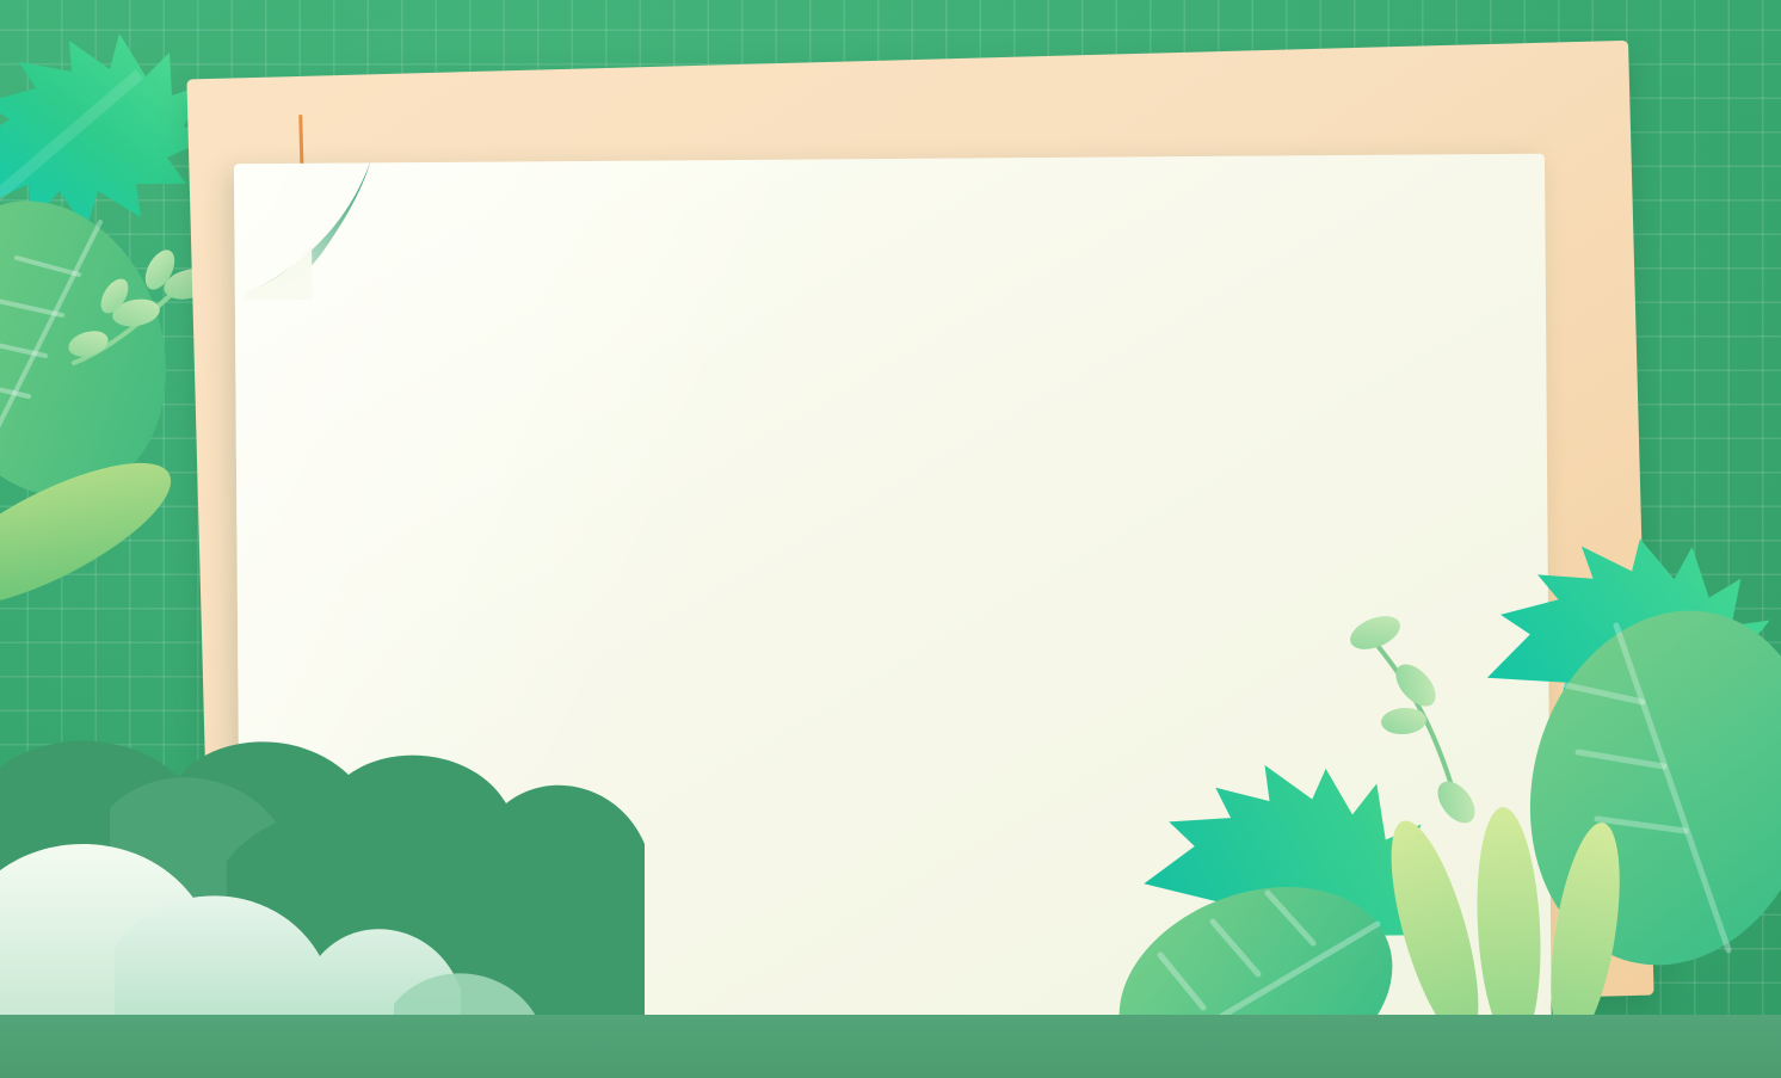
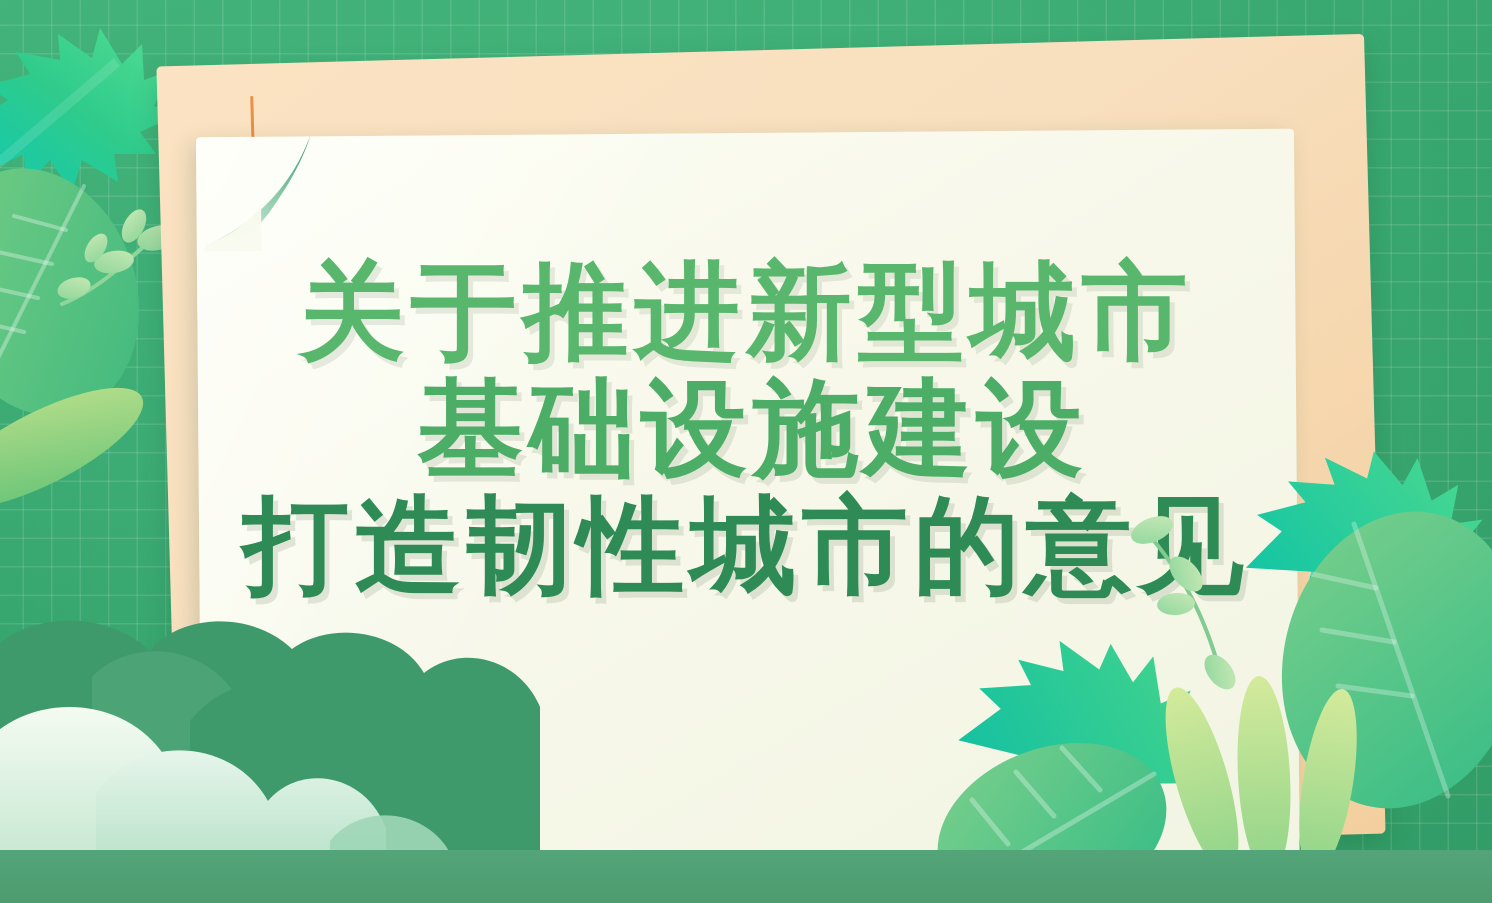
+ 关于推进新型城市
+ 基础设施建设
+ 打造韧性城市的意见
